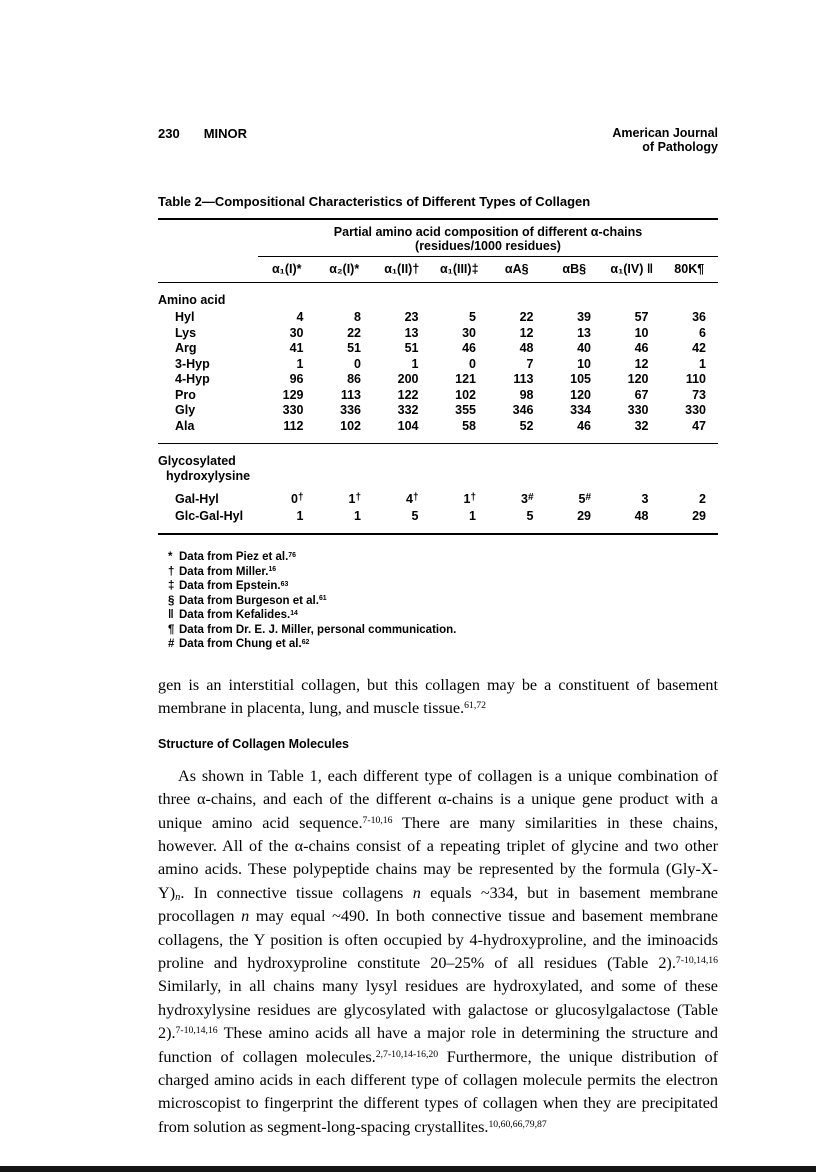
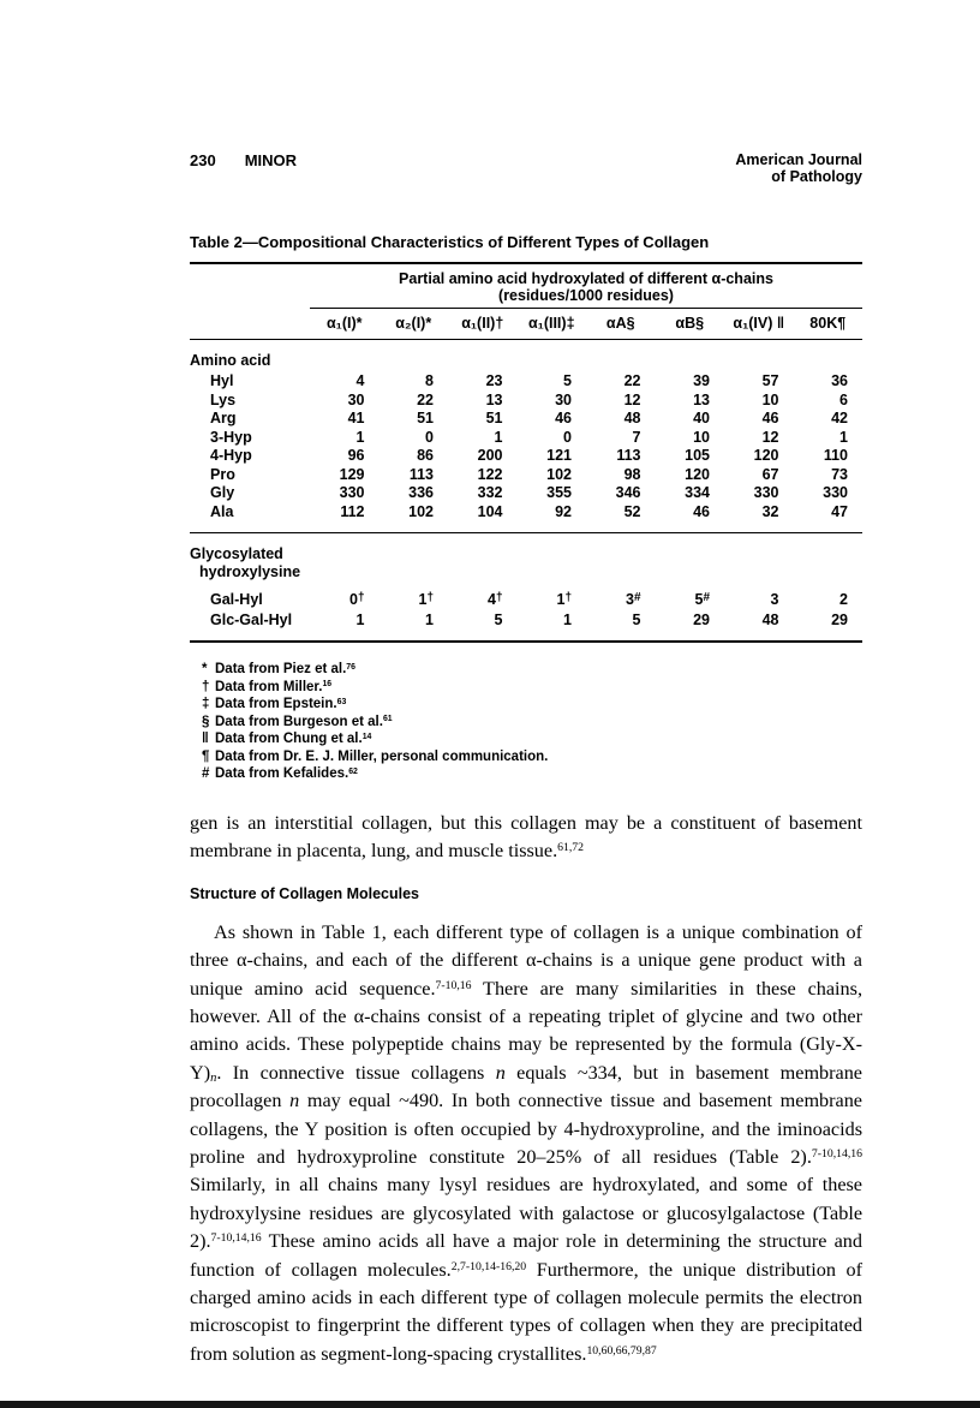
  230 MINOR
  American Journal
  of Pathology
  Table 2—Compositional Characteristics of Different Types of Collagen
- 	Partial amino acid composition of different α-chains (residues/1000 residues)
+ 	Partial amino acid hydroxylated of different α-chains (residues/1000 residues)
  	α₁(I)*	α₂(I)*	α₁(II)†	α₁(III)‡	αA§	αB§	α₁(IV) ‖	80K¶
  Amino acid
  Hyl	4	8	23	5	22	39	57	36
  Lys	30	22	13	30	12	13	10	6
  Arg	41	51	51	46	48	40	46	42
  3-Hyp	1	0	1	0	7	10	12	1
  4-Hyp	96	86	200	121	113	105	120	110
  Pro	129	113	122	102	98	120	67	73
  Gly	330	336	332	355	346	334	330	330
- Ala	112	102	104	58	52	46	32	47
+ Ala	112	102	104	92	52	46	32	47
  Glycosylated hydroxylysine
  Gal-Hyl	0†	1†	4†	1†	3#	5#	3	2
  Glc-Gal-Hyl	1	1	5	1	5	29	48	29
  * Data from Piez et al.
  † Data from Miller.
  ‡ Data from Epstein.
  § Data from Burgeson et al.
- ‖ Data from Kefalides.
+ ‖ Data from Chung et al.
  ¶ Data from Dr. E. J. Miller, personal communication.
- # Data from Chung et al.
+ # Data from Kefalides.
  gen is an interstitial collagen, but this collagen may be a constituent of basement membrane in placenta, lung, and muscle tissue.61,72
  Structure of Collagen Molecules
  As shown in Table 1, each different type of collagen is a unique combination of three α-chains, and each of the different α-chains is a unique gene product with a unique amino acid sequence.7-10,16 There are many similarities in these chains, however. All of the α-chains consist of a repeating triplet of glycine and two other amino acids. These polypeptide chains may be represented by the formula (Gly-X-Y)n. In connective tissue collagens n equals ~334, but in basement membrane procollagen n may equal ~490. In both connective tissue and basement membrane collagens, the Y position is often occupied by 4-hydroxyproline, and the iminoacids proline and hydroxyproline constitute 20–25% of all residues (Table 2).7-10,14,16 Similarly, in all chains many lysyl residues are hydroxylated, and some of these hydroxylysine residues are glycosylated with galactose or glucosylgalactose (Table 2).7-10,14,16 These amino acids all have a major role in determining the structure and function of collagen molecules.2,7-10,14-16,20 Furthermore, the unique distribution of charged amino acids in each different type of collagen molecule permits the electron microscopist to fingerprint the different types of collagen when they are precipitated from solution as segment-long-spacing crystallites.10,60,66,79,87
